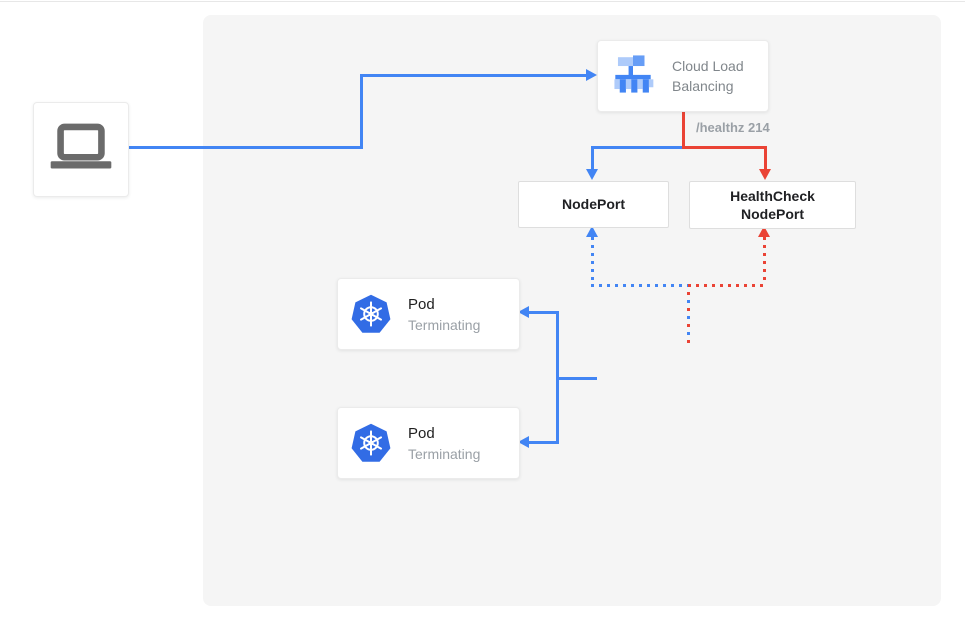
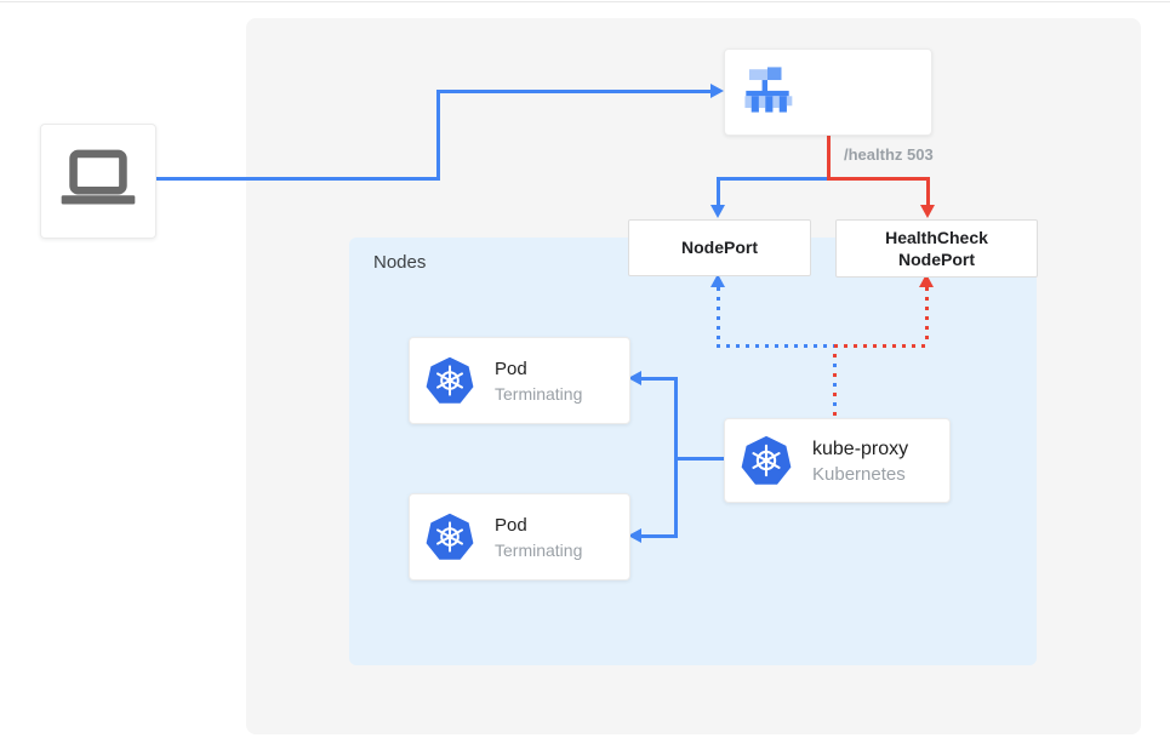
+ Nodes
- /healthz 214
+ /healthz 503
- Cloud Load Balancing
  NodePort
  HealthCheck NodePort
  Pod
  Terminating
  Pod
  Terminating
+ kube-proxy
+ Kubernetes
